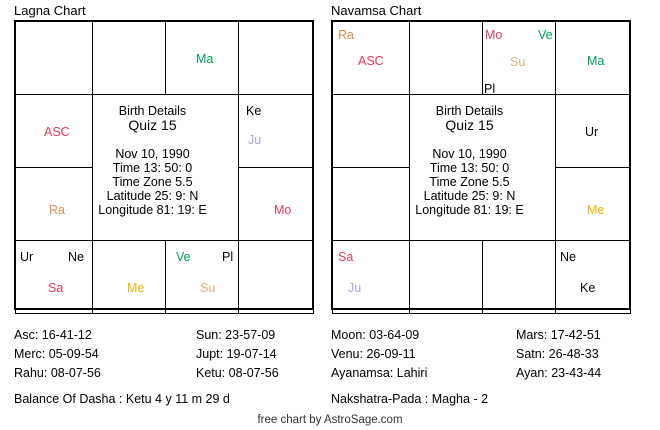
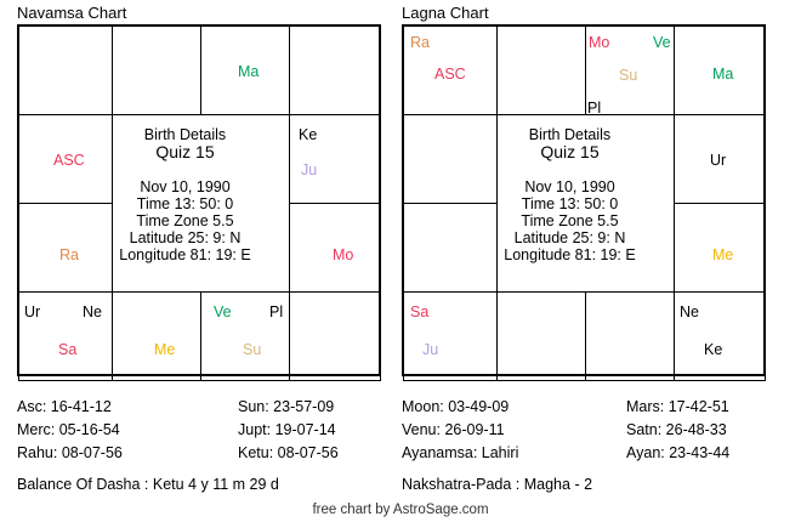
- Lagna Chart
+ Navamsa Chart
  Birth Details
  Quiz 15
  Nov 10, 1990
  Time 13: 50: 0
  Time Zone 5.5
  Latitude 25: 9: N
  Longitude 81: 19: E
  Ma
  ASC
  Ke
  Ju
  Ra
  Mo
  Ur
  Ne
  Sa
  Me
  Ve
  Pl
  Su
- Navamsa Chart
+ Lagna Chart
  Birth Details
  Quiz 15
  Nov 10, 1990
  Time 13: 50: 0
  Time Zone 5.5
  Latitude 25: 9: N
  Longitude 81: 19: E
  Ra
  ASC
  Mo
  Ve
  Su
  Pl
  Ma
  Ur
  Me
  Sa
  Ju
  Ne
  Ke
  Asc: 16-41-12
  Sun: 23-57-09
- Moon: 03-64-09
+ Moon: 03-49-09
  Mars: 17-42-51
- Merc: 05-09-54
+ Merc: 05-16-54
  Jupt: 19-07-14
  Venu: 26-09-11
  Satn: 26-48-33
  Rahu: 08-07-56
  Ketu: 08-07-56
  Ayanamsa: Lahiri
  Ayan: 23-43-44
  Balance Of Dasha : Ketu 4 y 11 m 29 d
  Nakshatra-Pada : Magha - 2
  free chart by AstroSage.com
